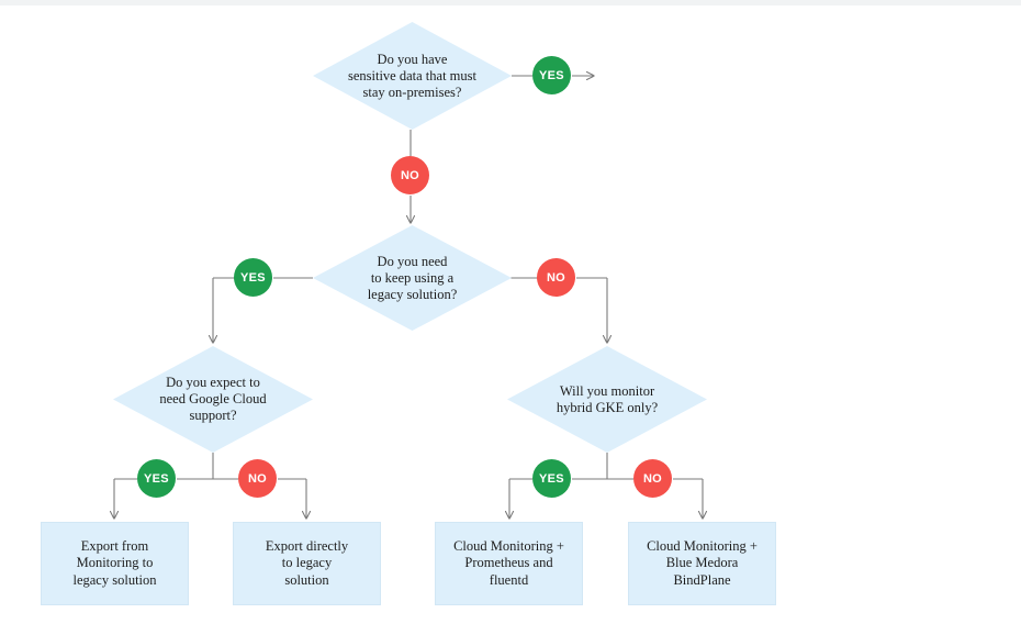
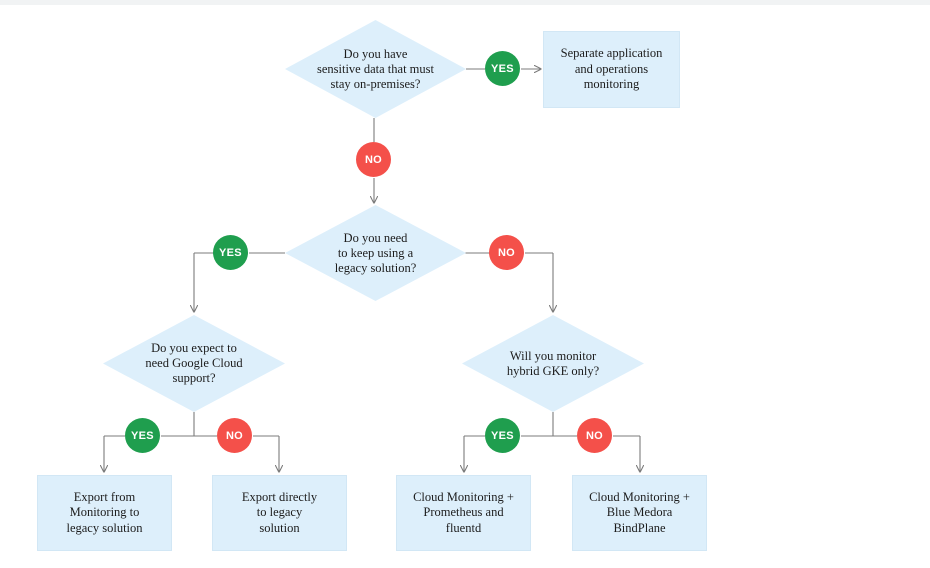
  Do you have
  sensitive data that must
  stay on-premises?
  YES
+ Separate application
+ and operations
+ monitoring
  NO
  Do you need
  to keep using a
  legacy solution?
  YES
  NO
  Do you expect to
  need Google Cloud
  support?
  Will you monitor
  hybrid GKE only?
  YES
  NO
  YES
  NO
  Export from
  Monitoring to
  legacy solution
  Export directly
  to legacy
  solution
  Cloud Monitoring +
  Prometheus and
  fluentd
  Cloud Monitoring +
  Blue Medora
  BindPlane
